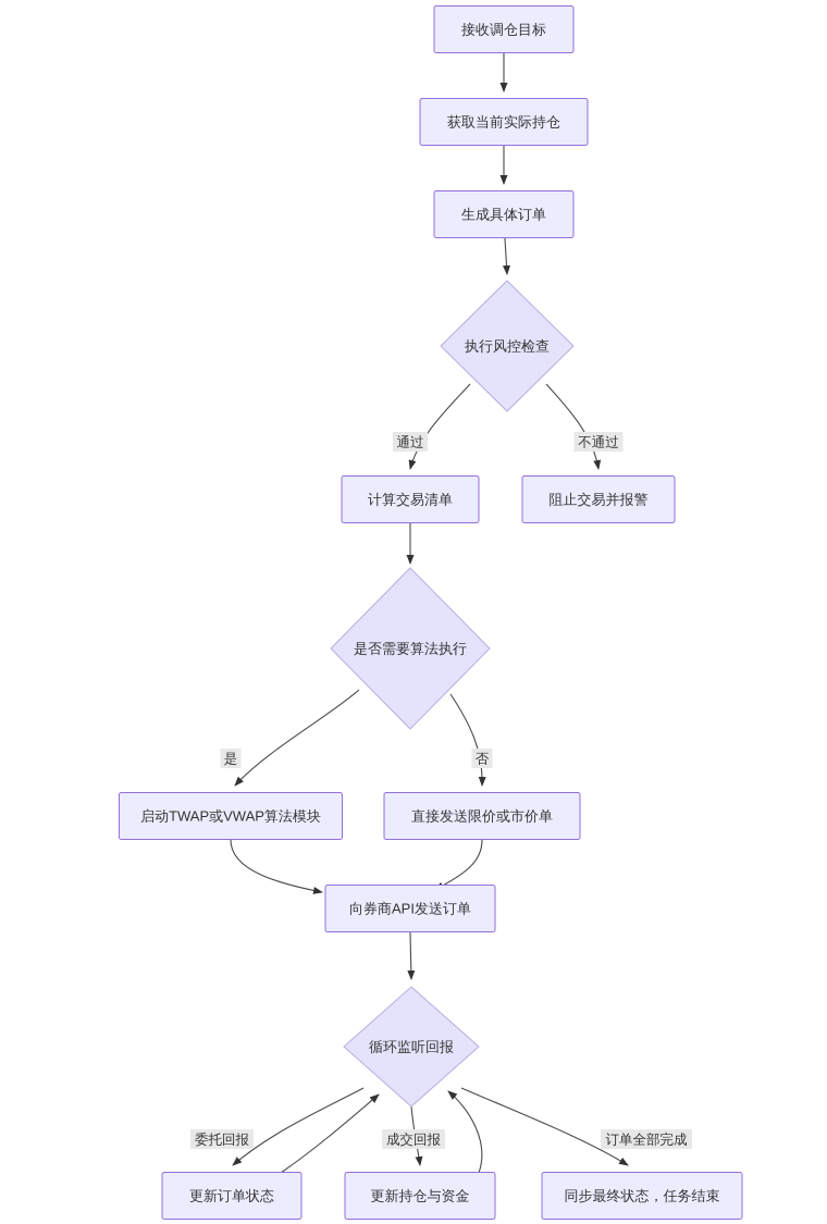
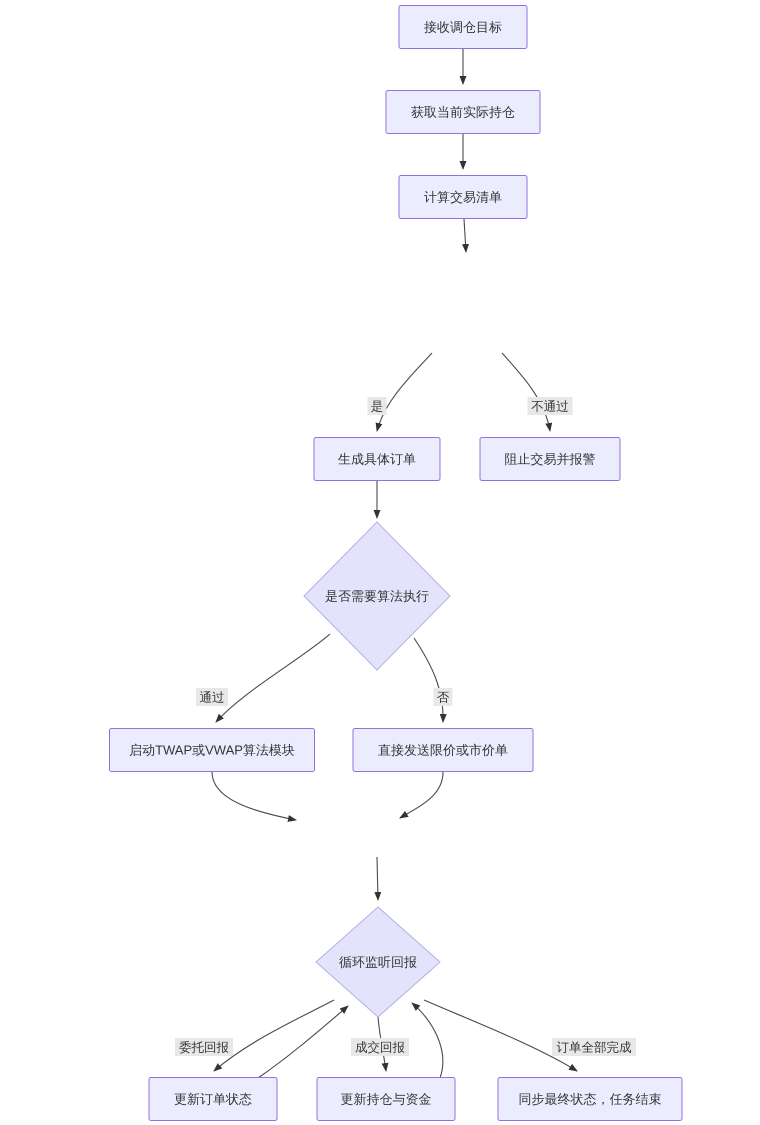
  接收调仓目标
  获取当前实际持仓
- 生成具体订单
+ 计算交易清单
- 执行风控检查
- 计算交易清单
+ 生成具体订单
  阻止交易并报警
  是否需要算法执行
  启动TWAP或VWAP算法模块
  直接发送限价或市价单
- 向券商API发送订单
  循环监听回报
  更新订单状态
  更新持仓与资金
  同步最终状态，任务结束
- 通过
+ 是
  不通过
- 是
+ 通过
  否
  委托回报
  成交回报
  订单全部完成
